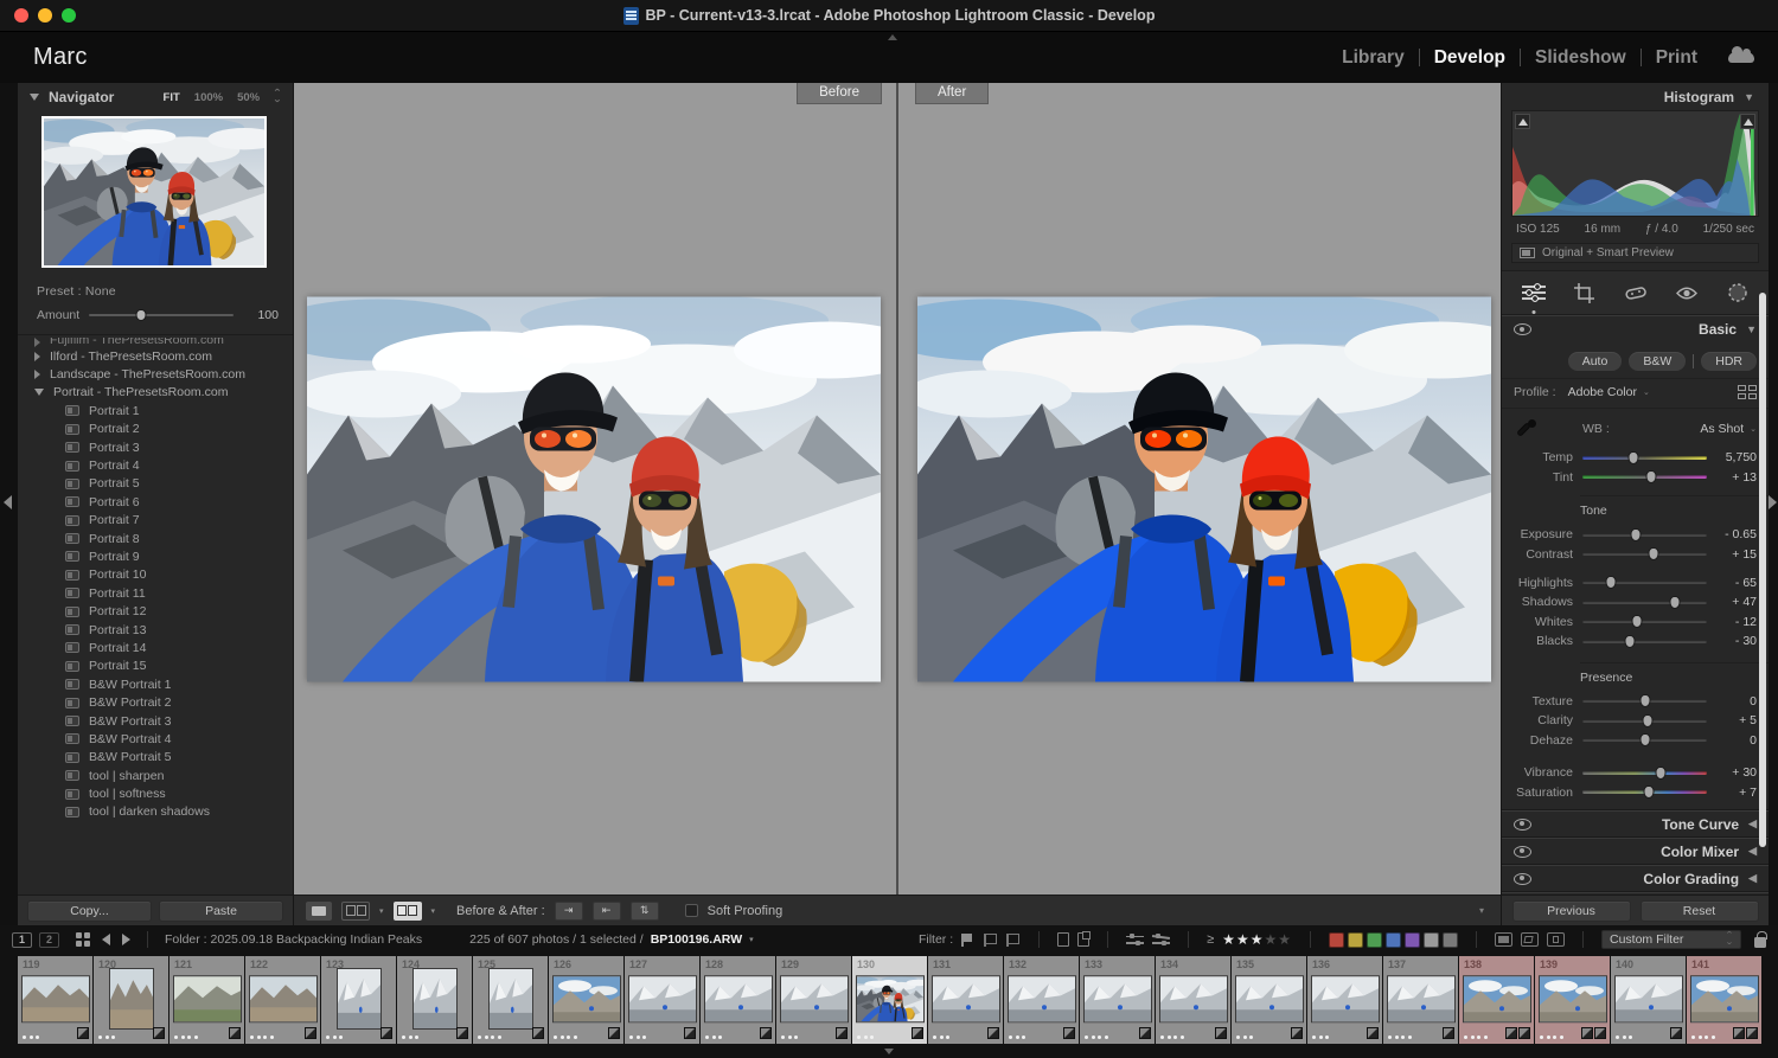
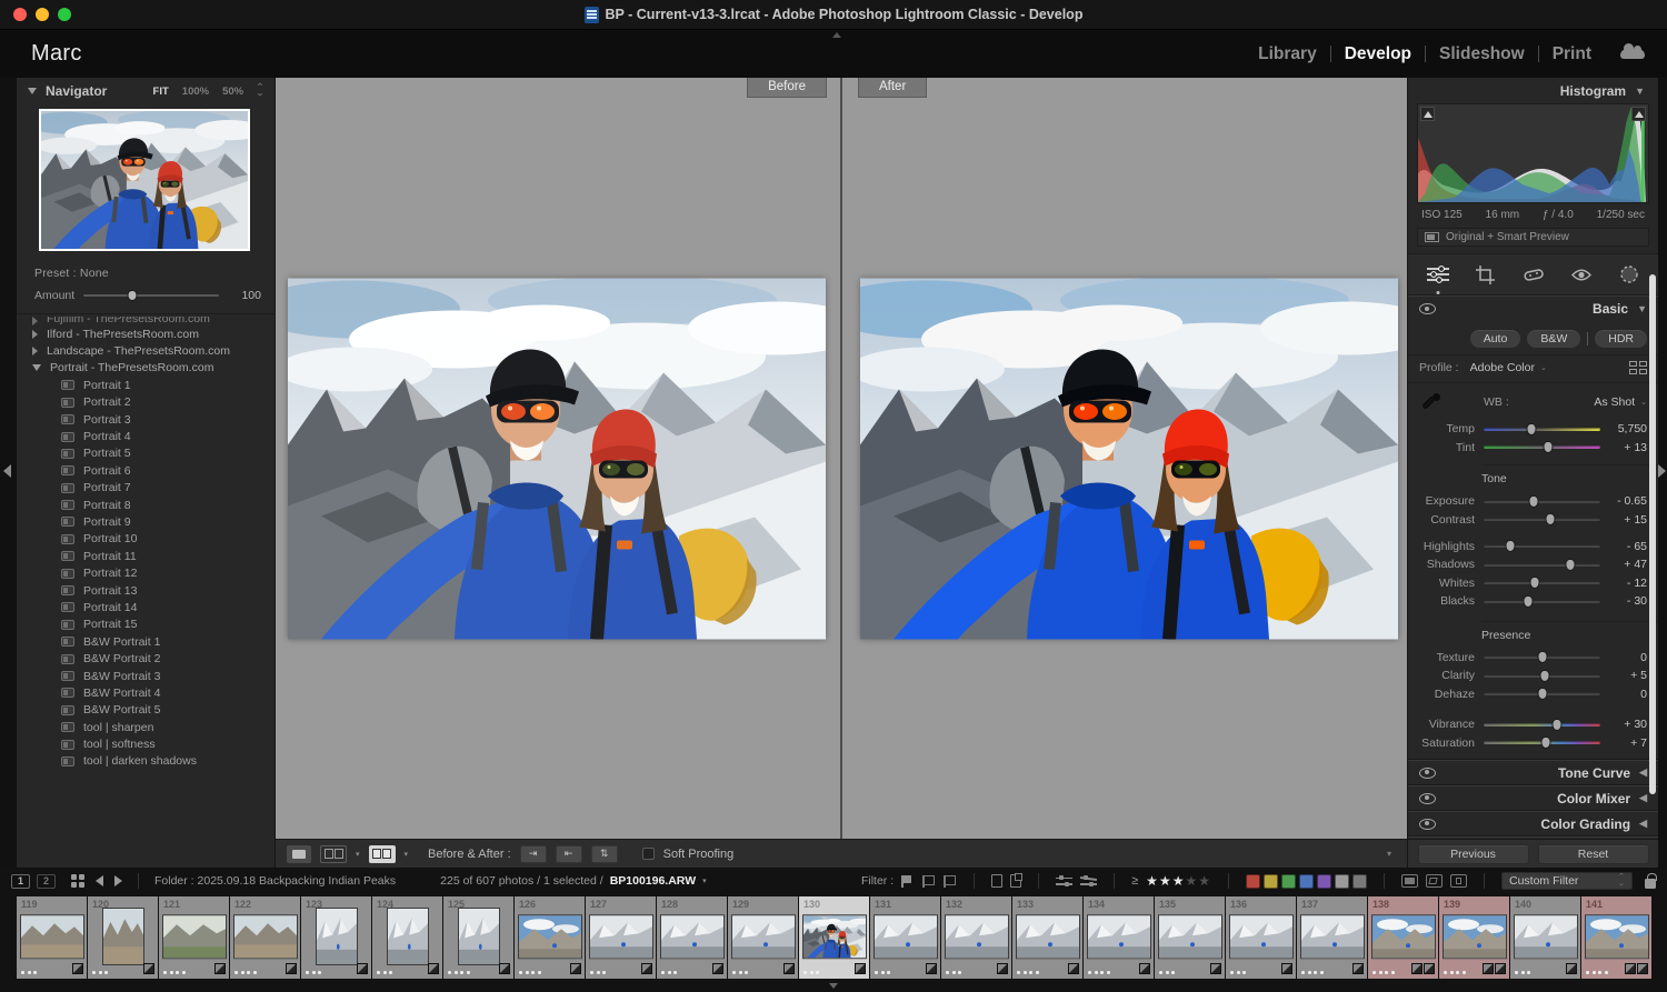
  BP - Current-v13-3.lrcat - Adobe Photoshop Lightroom Classic - Develop
  Marc
  Library
  Develop
  Slideshow
  Print
  Navigator
  FIT
  100%
  50%
  Preset : None
  Amount
  100
  Fujifilm - ThePresetsRoom.com
  Ilford - ThePresetsRoom.com
  Landscape - ThePresetsRoom.com
  Portrait - ThePresetsRoom.com
  Portrait 1
  Portrait 2
  Portrait 3
  Portrait 4
  Portrait 5
  Portrait 6
  Portrait 7
  Portrait 8
  Portrait 9
  Portrait 10
  Portrait 11
  Portrait 12
  Portrait 13
  Portrait 14
  Portrait 15
  B&W Portrait 1
  B&W Portrait 2
  B&W Portrait 3
  B&W Portrait 4
  B&W Portrait 5
  tool | sharpen
  tool | softness
  tool | darken shadows
- Copy...
- Paste
  Before
  After
  Before & After :
  ⇥
  ⇤
  ⇅
  Soft Proofing
  ▾
  Histogram
  ▼
  ISO 125
  16 mm
  ƒ / 4.0
  1/250 sec
  Original + Smart Preview
  Basic
  ▼
  Auto
  B&W
  HDR
  Profile :
  Adobe Color
  WB :
  As Shot
  Temp
  5,750
  Tint
  + 13
  Tone
  Exposure
  - 0.65
  Contrast
  + 15
  Highlights
  - 65
  Shadows
  + 47
  Whites
  - 12
  Blacks
  - 30
  Presence
  Texture
  0
  Clarity
  + 5
  Dehaze
  0
  Vibrance
  + 30
  Saturation
  + 7
  Tone Curve
  ◀
  Color Mixer
  ◀
  Color Grading
  ◀
  Previous
  Reset
  1
  2
  Folder : 2025.09.18 Backpacking Indian Peaks
  225 of 607 photos / 1 selected /
  BP100196.ARW
  Filter :
  ≥
  ★★★★★
  Custom Filter
  119
  120
  121
  122
  123
  124
  125
  126
  127
  128
  129
  130
  131
  132
  133
  134
  135
  136
  137
  138
  139
  140
  141
